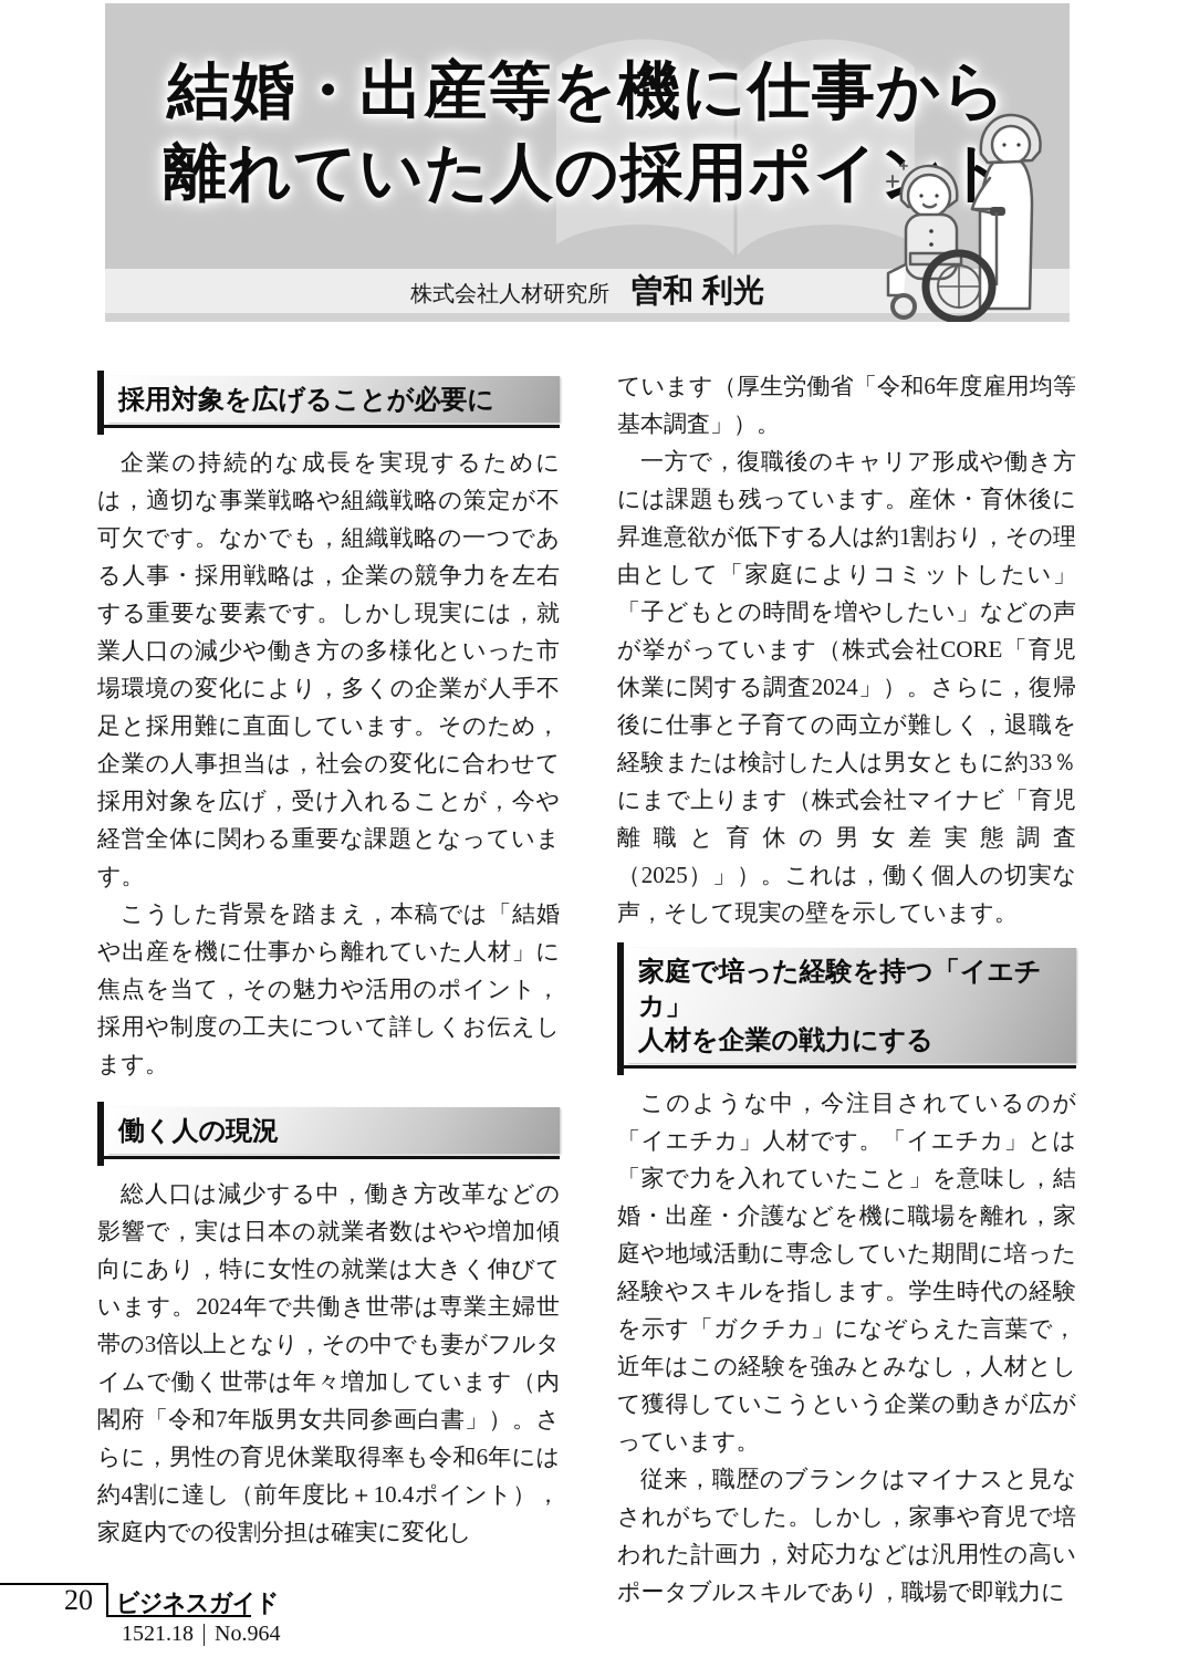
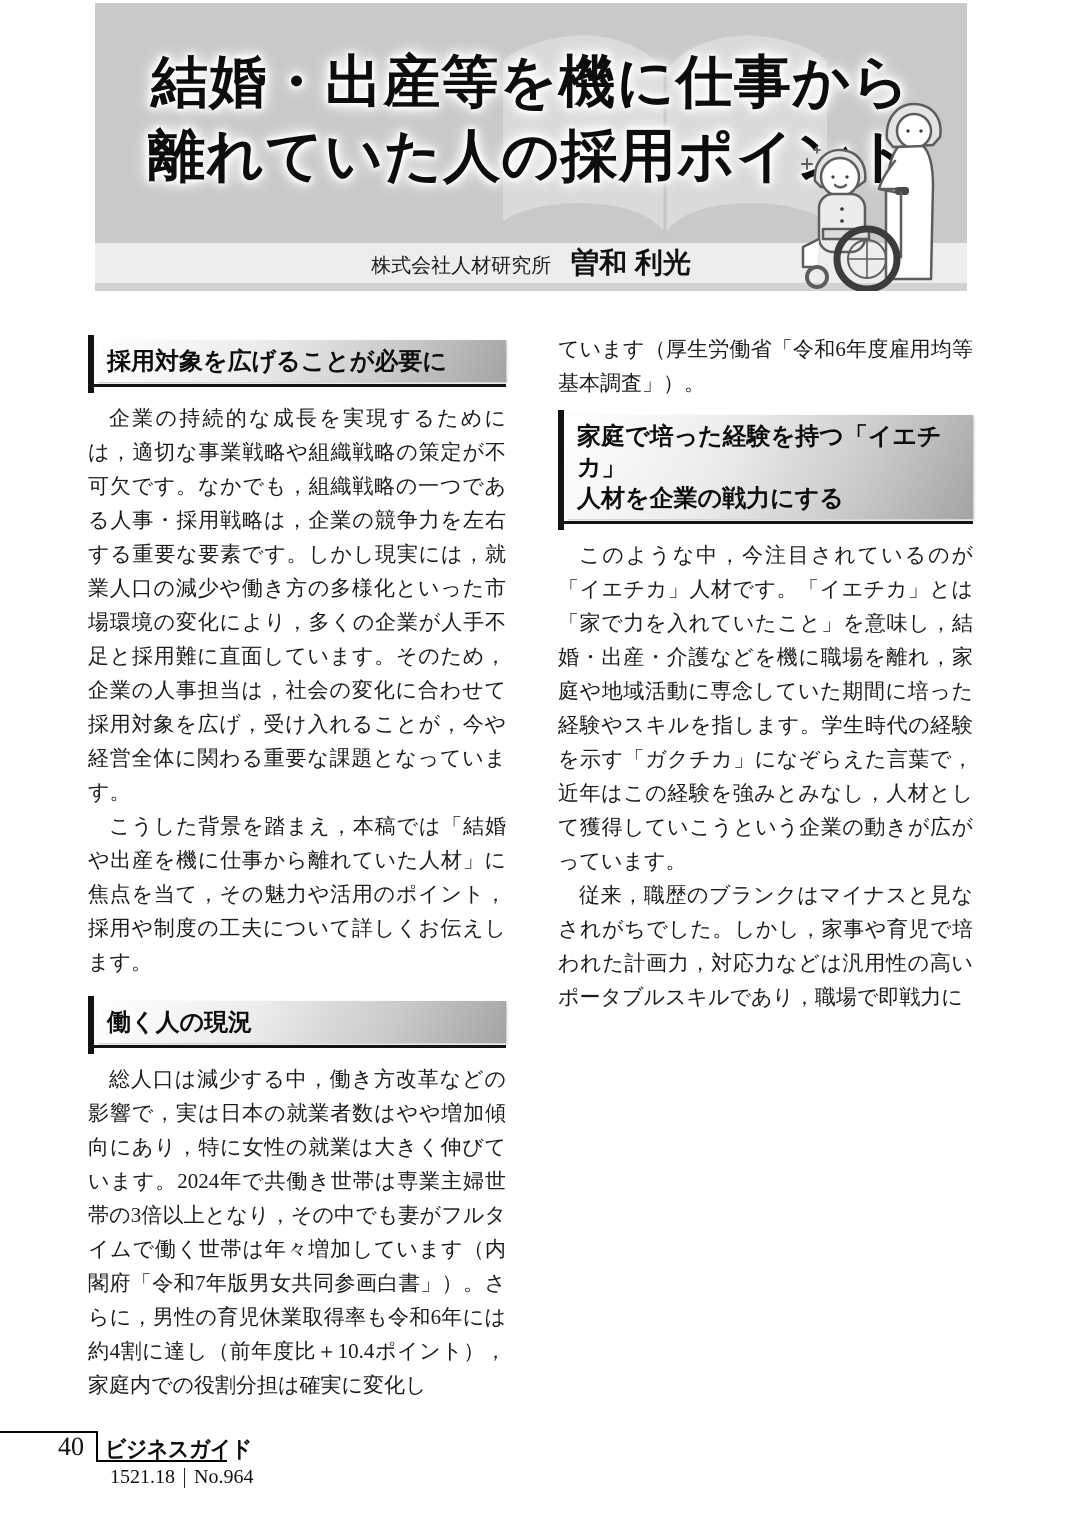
  結婚・出産等を機に仕事から
  離れていた人の採用ポイト
  株式会社人材研究所 曽和 利光
  採用対象を広げることが必要に
  企業の持続的な成長を実現するためには，適切な事業戦略や組織戦略の策定が不可欠です。なかでも，組織戦略の一つである人事・採用戦略は，企業の競争力を左右する重要な要素です。しかし現実には，就業人口の減少や働き方の多様化といった市場環境の変化により，多くの企業が人手不足と採用難に直面しています。そのため，企業の人事担当は，社会の変化に合わせて採用対象を広げ，受け入れることが，今や経営全体に関わる重要な課題となっています。
  こうした背景を踏まえ，本稿では「結婚や出産を機に仕事から離れていた人材」に焦点を当て，その魅力や活用のポイント，採用や制度の工夫について詳しくお伝えします。
  働く人の現況
  総人口は減少する中，働き方改革などの影響で，実は日本の就業者数はやや増加傾向にあり，特に女性の就業は大きく伸びています。2024年で共働き世帯は専業主婦世帯の3倍以上となり，その中でも妻がフルタイムで働く世帯は年々増加しています（内閣府「令和7年版男女共同参画白書」）。さらに，男性の育児休業取得率も令和6年には約4割に達し（前年度比＋10.4ポイント），家庭内での役割分担は確実に変化し
  ています（厚生労働省「令和6年度雇用均等基本調査」）。
- 一方で，復職後のキャリア形成や働き方には課題も残っています。産休・育休後に昇進意欲が低下する人は約1割おり，その理由として「家庭によりコミットしたい」「子どもとの時間を増やしたい」などの声が挙がっています（株式会社CORE「育児休業に関する調査2024」）。さらに，復帰後に仕事と子育ての両立が難しく，退職を経験または検討した人は男女ともに約33％にまで上ります（株式会社マイナビ「育児離職と育休の男女差実態調査（2025）」）。これは，働く個人の切実な声，そして現実の壁を示しています。
  家庭で培った経験を持つ「イエチカ」
  人材を企業の戦力にする
  このような中，今注目されているのが「イエチカ」人材です。「イエチカ」とは「家で力を入れていたこと」を意味し，結婚・出産・介護などを機に職場を離れ，家庭や地域活動に専念していた期間に培った経験やスキルを指します。学生時代の経験を示す「ガクチカ」になぞらえた言葉で，近年はこの経験を強みとみなし，人材として獲得していこうという企業の動きが広がっています。
  従来，職歴のブランクはマイナスと見なされがちでした。しかし，家事や育児で培われた計画力，対応力などは汎用性の高いポータブルスキルであり，職場で即戦力に
- 20
+ 40
  ビジネスガイド
  1521.18
  No.964
